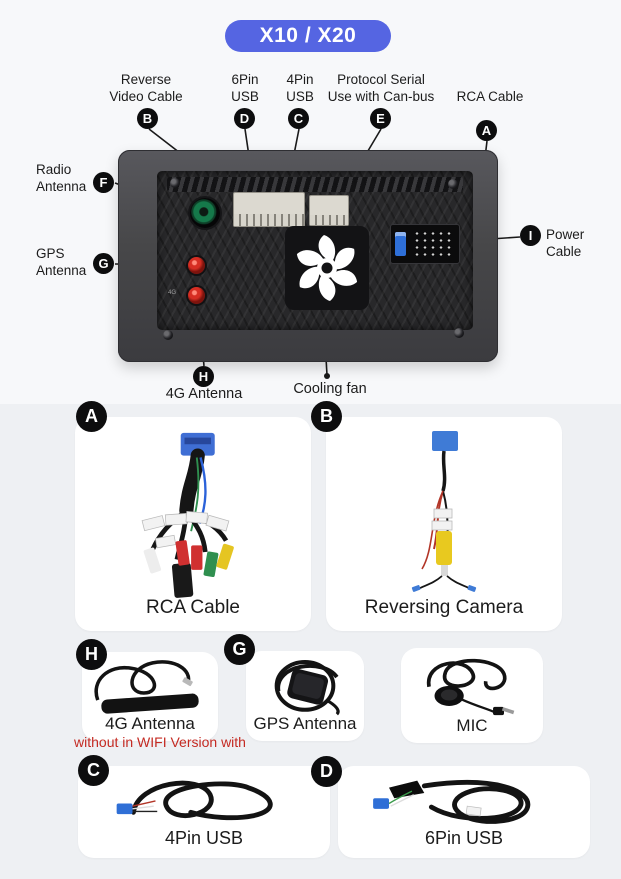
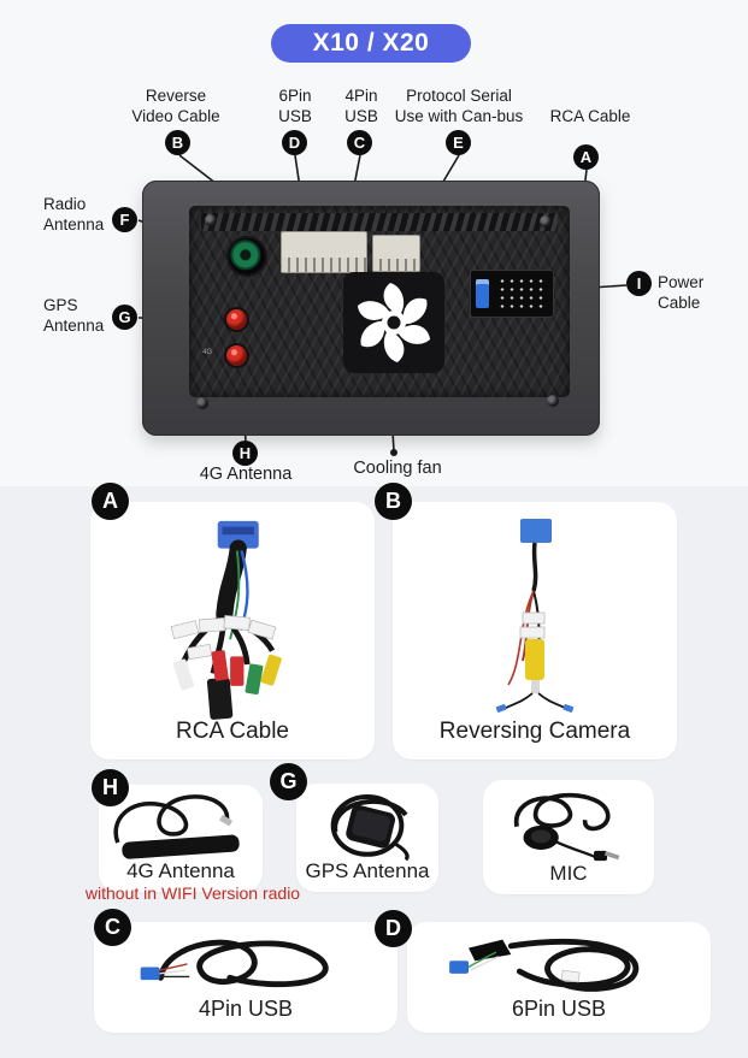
  X10 / X20
  Reverse
  Video Cable
  6Pin
  USB
  4Pin
  USB
  Protocol Serial
  Use with Can-bus
  RCA Cable
  Radio
  Antenna
  GPS
  Antenna
  Power
  Cable
  4G Antenna
  Cooling fan
  B
  D
  C
  E
  A
  F
  G
  I
  H
  RCA Cable
  Reversing Camera
  4G Antenna
- without in WIFI Version with
+ without in WIFI Version radio
  GPS Antenna
  MIC
  4Pin USB
  6Pin USB
  A
  B
  H
  G
  C
  D
